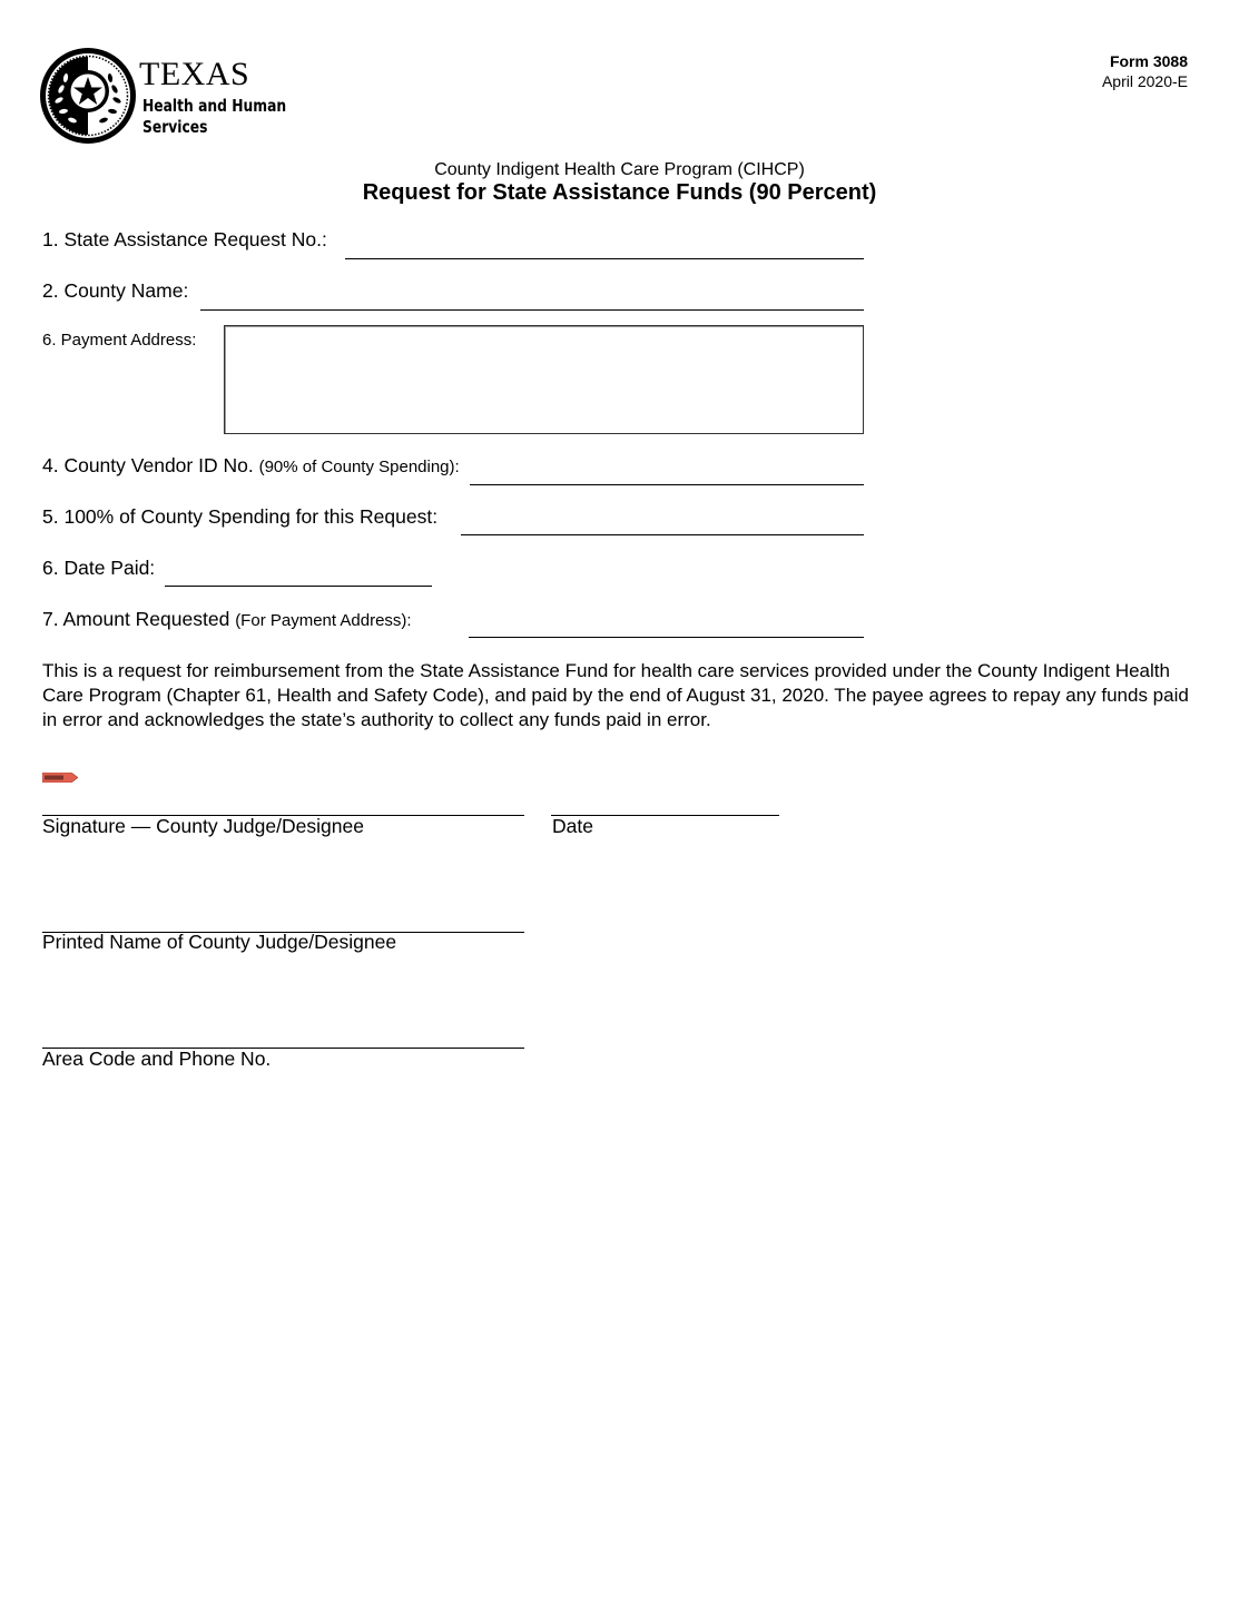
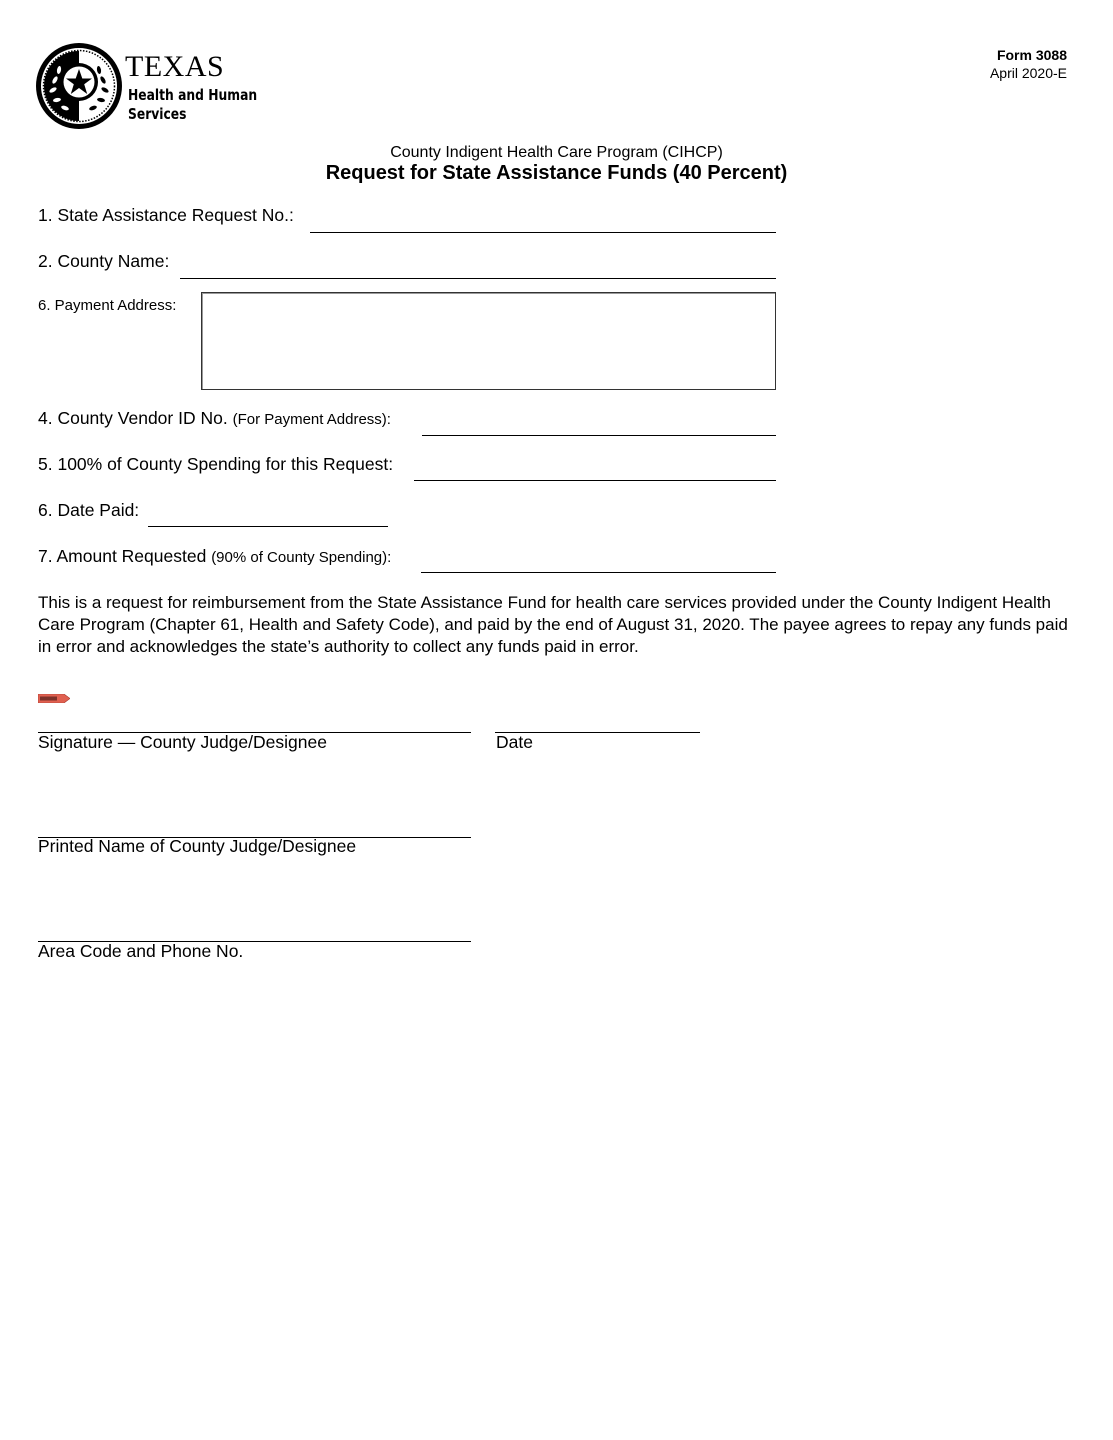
  TEXAS
  Health and Human
  Services
  Form 3088
  April 2020-E
  County Indigent Health Care Program (CIHCP)
- Request for State Assistance Funds (90 Percent)
+ Request for State Assistance Funds (40 Percent)
  1. State Assistance Request No.:
  2. County Name:
  6. Payment Address:
- 4. County Vendor ID No. (90% of County Spending):
+ 4. County Vendor ID No. (For Payment Address):
  5. 100% of County Spending for this Request:
  6. Date Paid:
- 7. Amount Requested (For Payment Address):
+ 7. Amount Requested (90% of County Spending):
  This is a request for reimbursement from the State Assistance Fund for health care services provided under the County Indigent Health Care Program (Chapter 61, Health and Safety Code), and paid by the end of August 31, 2020. The payee agrees to repay any funds paid in error and acknowledges the state’s authority to collect any funds paid in error.
  Signature — County Judge/Designee
  Date
  Printed Name of County Judge/Designee
  Area Code and Phone No.
